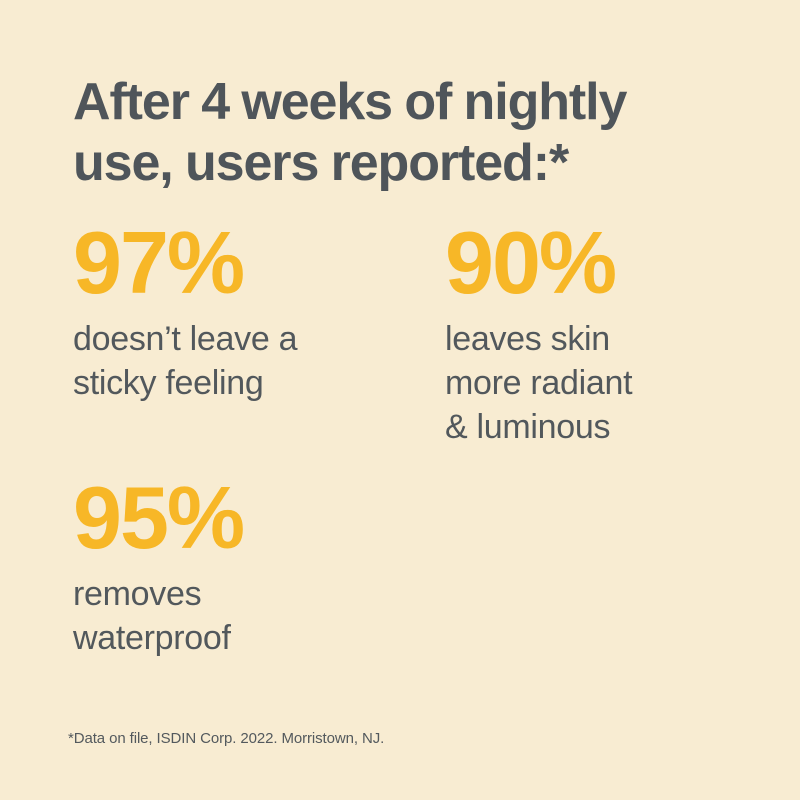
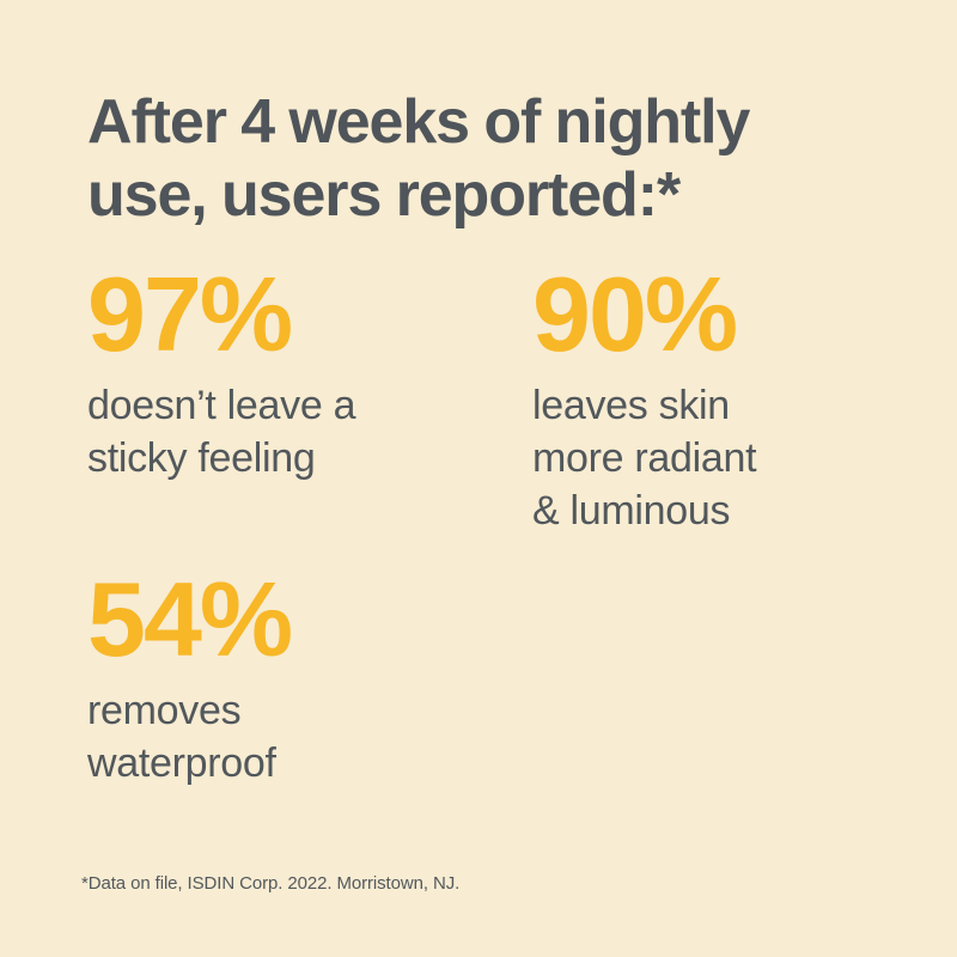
  After 4 weeks of nightly
  use, users reported:*
  97%
  doesn’t leave a
  sticky feeling
  90%
  leaves skin
  more radiant
  & luminous
- 95%
+ 54%
  removes
  waterproof
  *Data on file, ISDIN Corp. 2022. Morristown, NJ.
